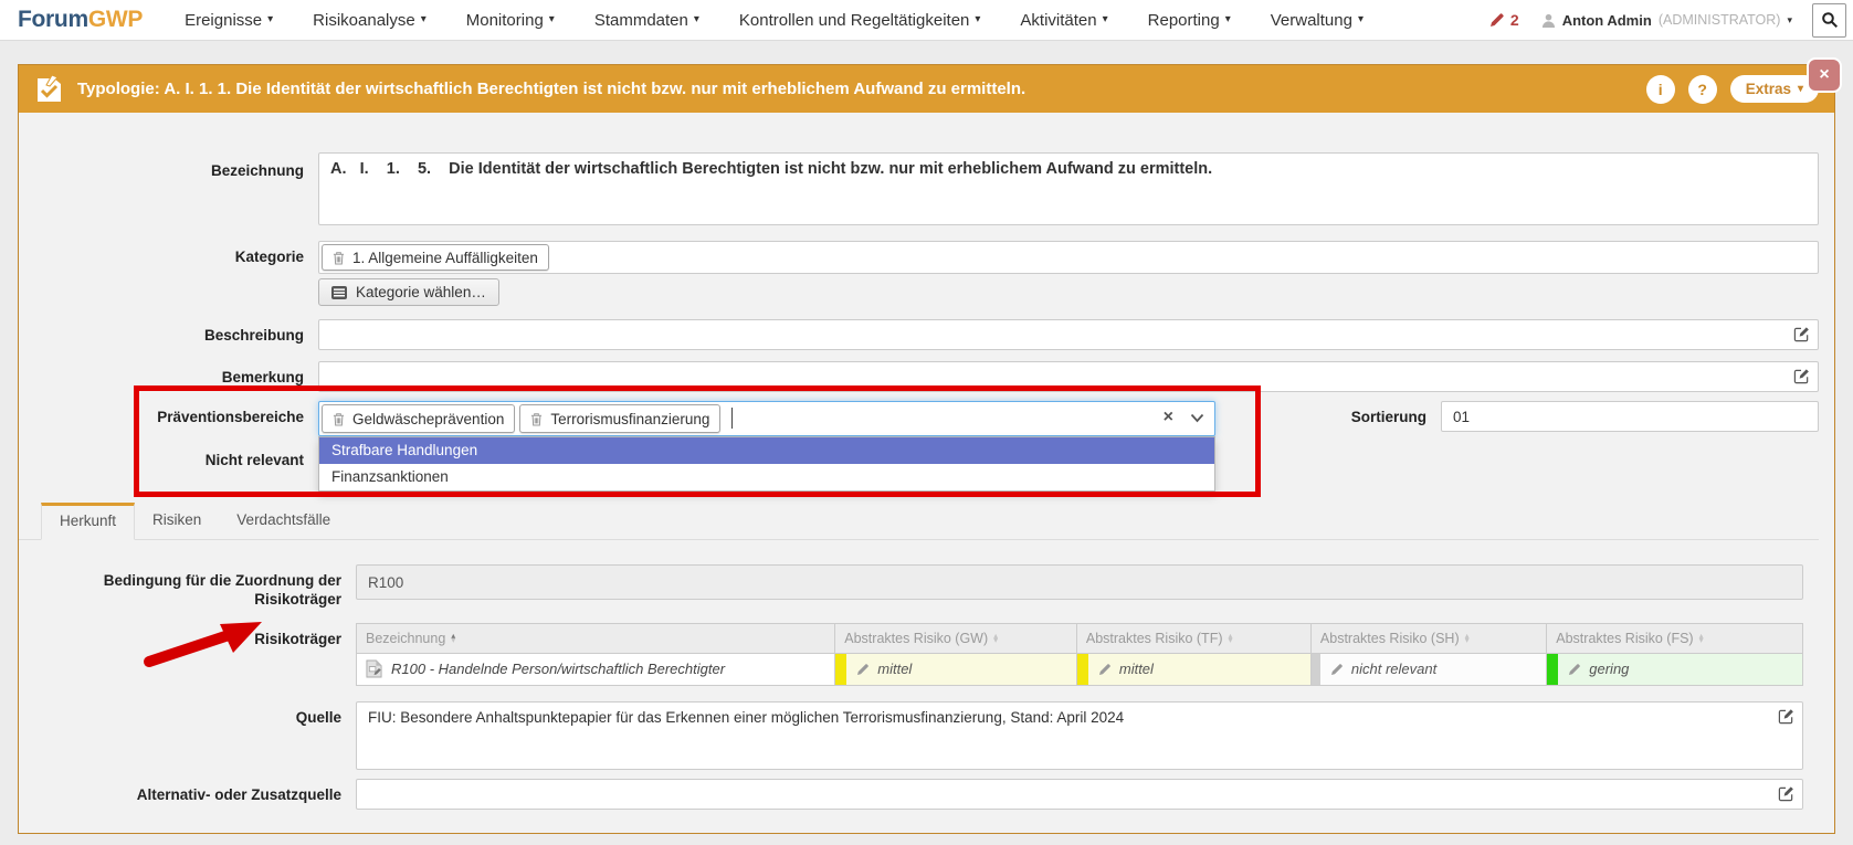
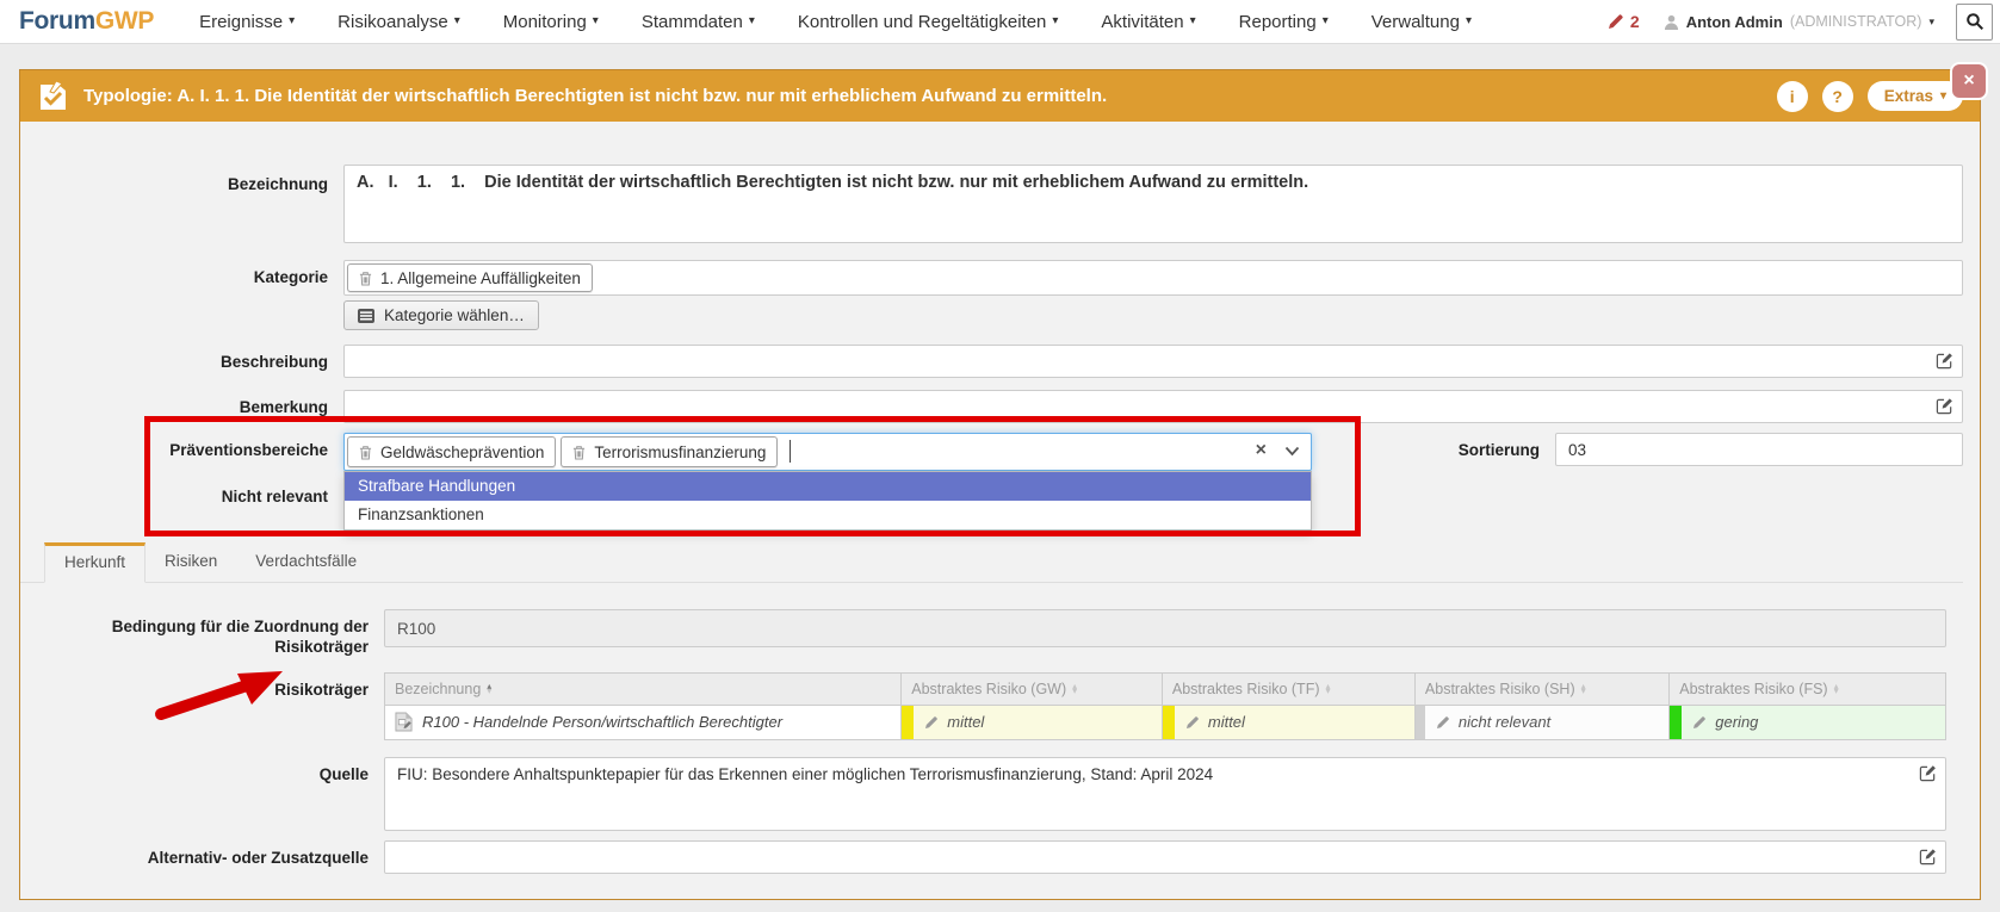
  ForumGWP
  Ereignisse
  ▾
  Risikoanalyse
  ▾
  Monitoring
  ▾
  Stammdaten
  ▾
  Kontrollen und Regeltätigkeiten
  ▾
  Aktivitäten
  ▾
  Reporting
  ▾
  Verwaltung
  ▾
  2
  Anton Admin
  (ADMINISTRATOR)
  ▾
  ×
  Typologie: A. I. 1. 1. Die Identität der wirtschaftlich Berechtigten ist nicht bzw. nur mit erheblichem Aufwand zu ermitteln.
  i
  ?
  Extras
  ▾
  Bezeichnung
- A. I. 1. 5. Die Identität der wirtschaftlich Berechtigten ist nicht bzw. nur mit erheblichem Aufwand zu ermitteln.
+ A. I. 1. 1. Die Identität der wirtschaftlich Berechtigten ist nicht bzw. nur mit erheblichem Aufwand zu ermitteln.
  Kategorie
  1. Allgemeine Auffälligkeiten
  Kategorie wählen…
  Beschreibung
  Bemerkung
  Präventionsbereiche
  Geldwäscheprävention
  Terrorismusfinanzierung
  ×
  Strafbare Handlungen
  Finanzsanktionen
  Sortierung
- 01
+ 03
  Nicht relevant
  Herkunft
  Risiken
  Verdachtsfälle
  Bedingung für die Zuordnung der Risikoträger
  R100
  Risikoträger
  Bezeichnung ▴▾	Abstraktes Risiko (GW) ▴▾	Abstraktes Risiko (TF) ▴▾	Abstraktes Risiko (SH) ▴▾	Abstraktes Risiko (FS) ▴▾
  R100 - Handelnde Person/wirtschaftlich Berechtigter	mittel	mittel	nicht relevant	gering
  Quelle
  FIU: Besondere Anhaltspunktepapier für das Erkennen einer möglichen Terrorismusfinanzierung, Stand: April 2024
  Alternativ- oder Zusatzquelle
